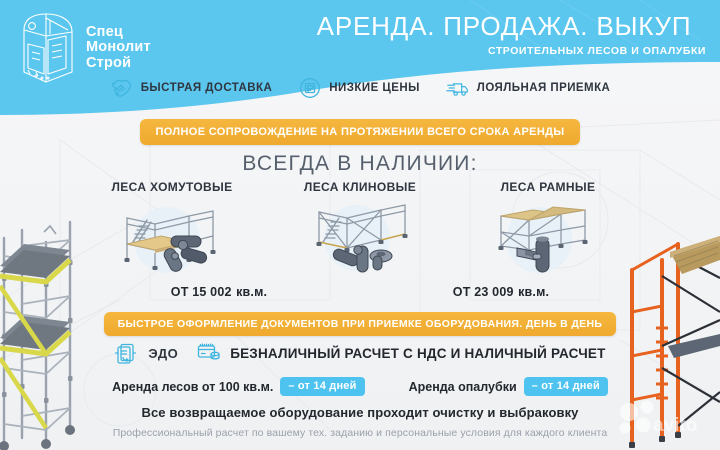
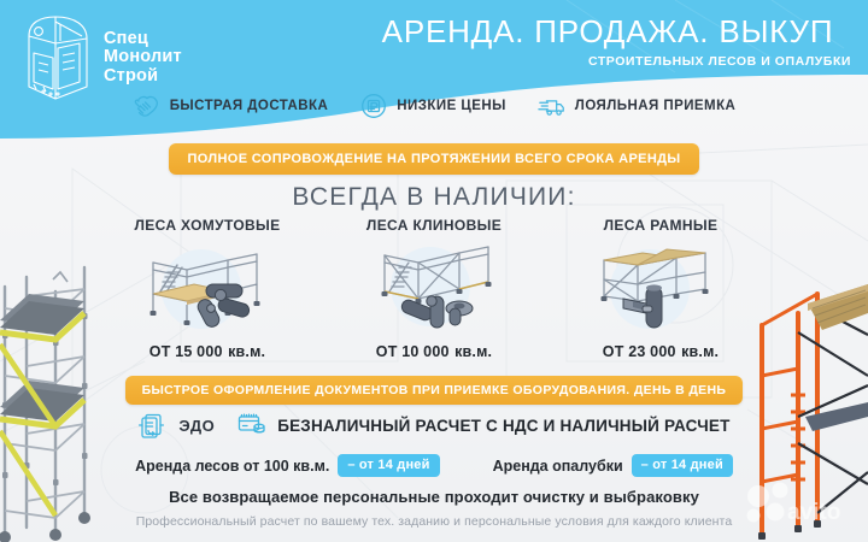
  Спец
  Монолит
  Строй
  АРЕНДА. ПРОДАЖА. ВЫКУП
  СТРОИТЕЛЬНЫХ ЛЕСОВ И ОПАЛУБКИ
  БЫСТРАЯ ДОСТАВКА
  НИЗКИЕ ЦЕНЫ
  ЛОЯЛЬНАЯ ПРИЕМКА
  ПОЛНОЕ СОПРОВОЖДЕНИЕ НА ПРОТЯЖЕНИИ ВСЕГО СРОКА АРЕНДЫ
  ВСЕГДА В НАЛИЧИИ:
  ЛЕСА ХОМУТОВЫЕ
  ЛЕСА КЛИНОВЫЕ
  ЛЕСА РАМНЫЕ
- ОТ 15 002 кв.м.
+ ОТ 15 000 кв.м.
+ ОТ 10 000 кв.м.
- ОТ 23 009 кв.м.
+ ОТ 23 000 кв.м.
  БЫСТРОЕ ОФОРМЛЕНИЕ ДОКУМЕНТОВ ПРИ ПРИЕМКЕ ОБОРУДОВАНИЯ. ДЕНЬ В ДЕНЬ
  ЭДО
  БЕЗНАЛИЧНЫЙ РАСЧЕТ С НДС И НАЛИЧНЫЙ РАСЧЕТ
  Аренда лесов от 100 кв.м.
  – от 14 дней
  Аренда опалубки
  – от 14 дней
- Все возвращаемое оборудование проходит очистку и выбраковку
+ Все возвращаемое персональные проходит очистку и выбраковку
  Профессиональный расчет по вашему тех. заданию и персональные условия для каждого клиента
  avito
